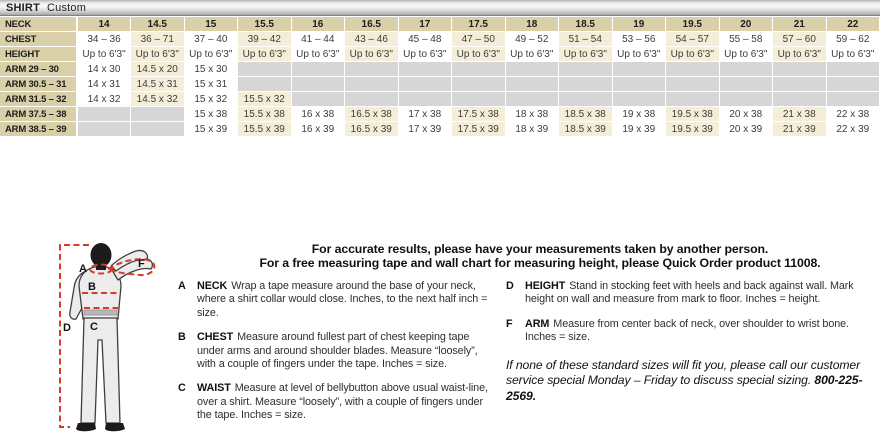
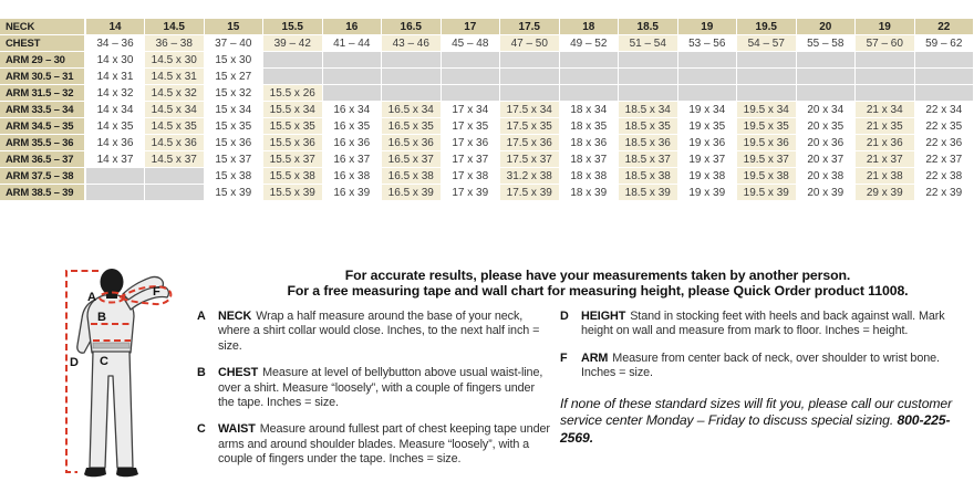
- SHIRT Custom
- NECK	14	14.5	15	15.5	16	16.5	17	17.5	18	18.5	19	19.5	20	21	22
+ NECK	14	14.5	15	15.5	16	16.5	17	17.5	18	18.5	19	19.5	20	19	22
- CHEST	34 – 36	36 – 71	37 – 40	39 – 42	41 – 44	43 – 46	45 – 48	47 – 50	49 – 52	51 – 54	53 – 56	54 – 57	55 – 58	57 – 60	59 – 62
+ CHEST	34 – 36	36 – 38	37 – 40	39 – 42	41 – 44	43 – 46	45 – 48	47 – 50	49 – 52	51 – 54	53 – 56	54 – 57	55 – 58	57 – 60	59 – 62
- HEIGHT	Up to 6'3"	Up to 6'3"	Up to 6'3"	Up to 6'3"	Up to 6'3"	Up to 6'3"	Up to 6'3"	Up to 6'3"	Up to 6'3"	Up to 6'3"	Up to 6'3"	Up to 6'3"	Up to 6'3"	Up to 6'3"	Up to 6'3"
- ARM 29 – 30	14 x 30	14.5 x 20	15 x 30
+ ARM 29 – 30	14 x 30	14.5 x 30	15 x 30
- ARM 30.5 – 31	14 x 31	14.5 x 31	15 x 31
+ ARM 30.5 – 31	14 x 31	14.5 x 31	15 x 27
- ARM 31.5 – 32	14 x 32	14.5 x 32	15 x 32	15.5 x 32
+ ARM 31.5 – 32	14 x 32	14.5 x 32	15 x 32	15.5 x 26
+ ARM 33.5 – 34	14 x 34	14.5 x 34	15 x 34	15.5 x 34	16 x 34	16.5 x 34	17 x 34	17.5 x 34	18 x 34	18.5 x 34	19 x 34	19.5 x 34	20 x 34	21 x 34	22 x 34
+ ARM 34.5 – 35	14 x 35	14.5 x 35	15 x 35	15.5 x 35	16 x 35	16.5 x 35	17 x 35	17.5 x 35	18 x 35	18.5 x 35	19 x 35	19.5 x 35	20 x 35	21 x 35	22 x 35
+ ARM 35.5 – 36	14 x 36	14.5 x 36	15 x 36	15.5 x 36	16 x 36	16.5 x 36	17 x 36	17.5 x 36	18 x 36	18.5 x 36	19 x 36	19.5 x 36	20 x 36	21 x 36	22 x 36
+ ARM 36.5 – 37	14 x 37	14.5 x 37	15 x 37	15.5 x 37	16 x 37	16.5 x 37	17 x 37	17.5 x 37	18 x 37	18.5 x 37	19 x 37	19.5 x 37	20 x 37	21 x 37	22 x 37
- ARM 37.5 – 38			15 x 38	15.5 x 38	16 x 38	16.5 x 38	17 x 38	17.5 x 38	18 x 38	18.5 x 38	19 x 38	19.5 x 38	20 x 38	21 x 38	22 x 38
+ ARM 37.5 – 38			15 x 38	15.5 x 38	16 x 38	16.5 x 38	17 x 38	31.2 x 38	18 x 38	18.5 x 38	19 x 38	19.5 x 38	20 x 38	21 x 38	22 x 38
- ARM 38.5 – 39			15 x 39	15.5 x 39	16 x 39	16.5 x 39	17 x 39	17.5 x 39	18 x 39	18.5 x 39	19 x 39	19.5 x 39	20 x 39	21 x 39	22 x 39
+ ARM 38.5 – 39			15 x 39	15.5 x 39	16 x 39	16.5 x 39	17 x 39	17.5 x 39	18 x 39	18.5 x 39	19 x 39	19.5 x 39	20 x 39	29 x 39	22 x 39
  A
  B
  C
  D
  F
  For accurate results, please have your measurements taken by another person.
  For a free measuring tape and wall chart for measuring height, please Quick Order product 11008.
  A
- NECK Wrap a tape measure around the base of your neck, where a shirt collar would close. Inches, to the next half inch = size.
+ NECK Wrap a half measure around the base of your neck, where a shirt collar would close. Inches, to the next half inch = size.
  B
- CHEST Measure around fullest part of chest keeping tape under arms and around shoulder blades. Measure “loosely”, with a couple of fingers under the tape. Inches = size.
+ CHEST Measure at level of bellybutton above usual waist-line, over a shirt. Measure “loosely”, with a couple of fingers under the tape. Inches = size.
  C
- WAIST Measure at level of bellybutton above usual waist-line, over a shirt. Measure “loosely”, with a couple of fingers under the tape. Inches = size.
+ WAIST Measure around fullest part of chest keeping tape under arms and around shoulder blades. Measure “loosely”, with a couple of fingers under the tape. Inches = size.
  D
  HEIGHT Stand in stocking feet with heels and back against wall. Mark height on wall and measure from mark to floor. Inches = height.
  F
  ARM Measure from center back of neck, over shoulder to wrist bone. Inches = size.
- If none of these standard sizes will fit you, please call our customer service special Monday – Friday to discuss special sizing. 800-225-2569.
+ If none of these standard sizes will fit you, please call our customer service center Monday – Friday to discuss special sizing. 800-225-2569.
